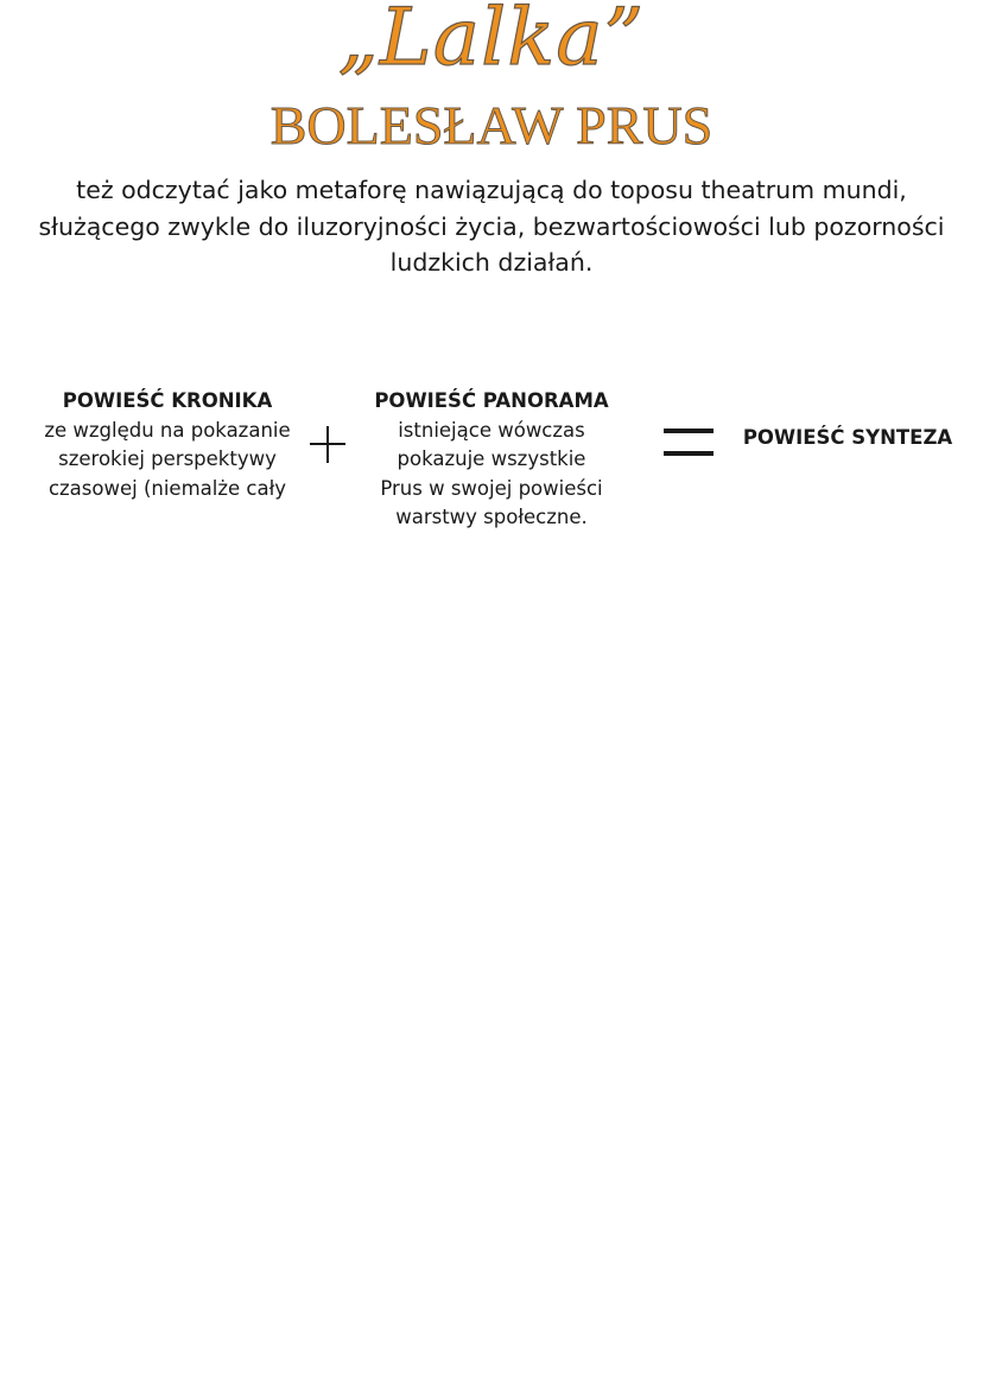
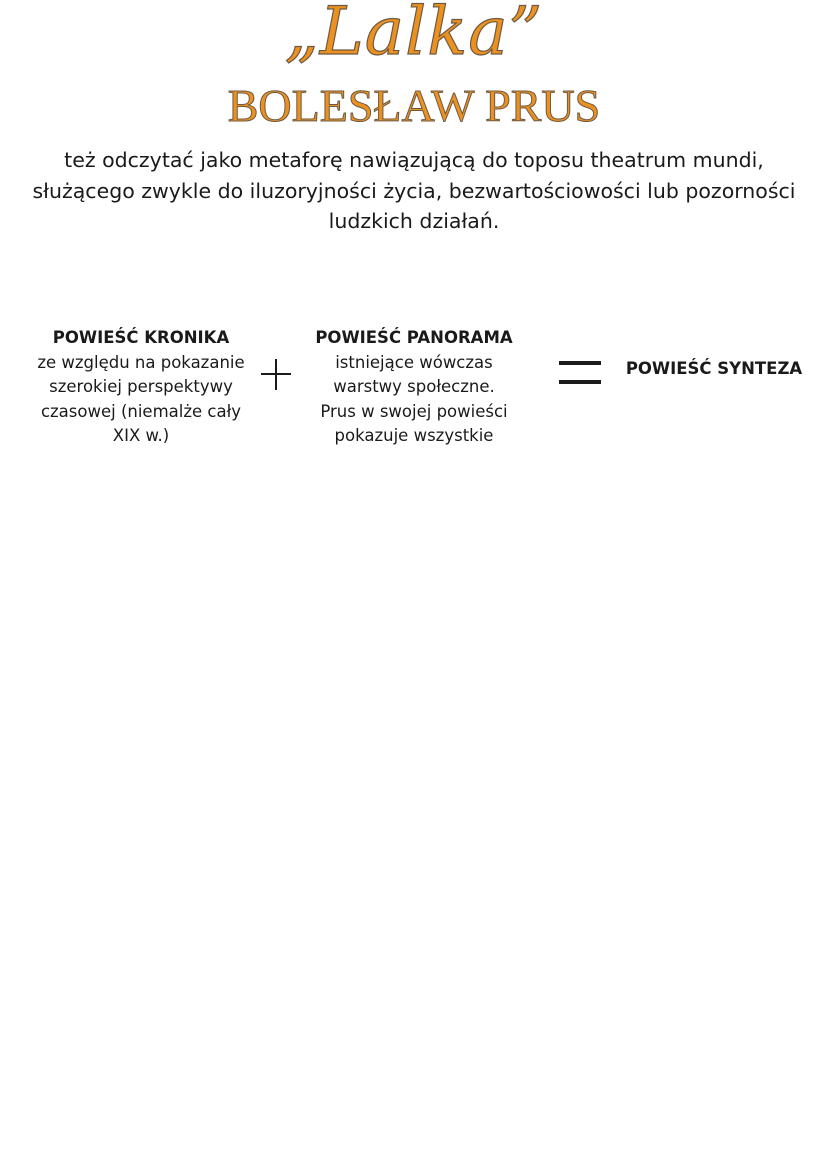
  „Lalka”
  BOLESŁAW PRUS
  też odczytać jako metaforę nawiązującą do toposu theatrum mundi,
  służącego zwykle do iluzoryjności życia, bezwartościowości lub pozorności
  ludzkich działań.
  POWIEŚĆ KRONIKA
  ze względu na pokazanie
  szerokiej perspektywy
  czasowej (niemalże cały
+ XIX w.)
  POWIEŚĆ PANORAMA
  istniejące wówczas
- pokazuje wszystkie
+ warstwy społeczne.
  Prus w swojej powieści
- warstwy społeczne.
+ pokazuje wszystkie
  POWIEŚĆ SYNTEZA
